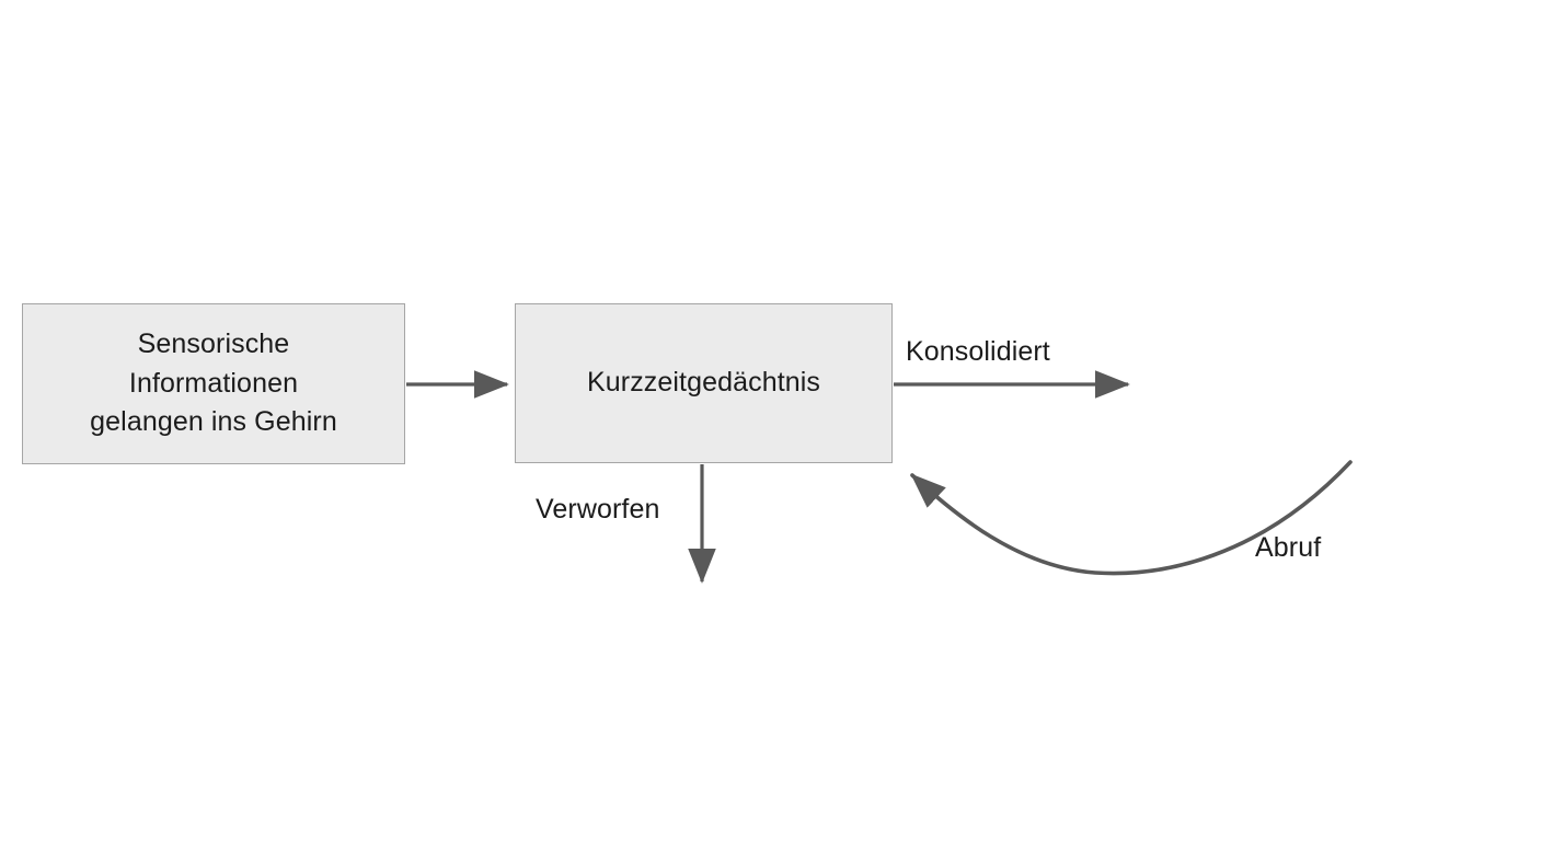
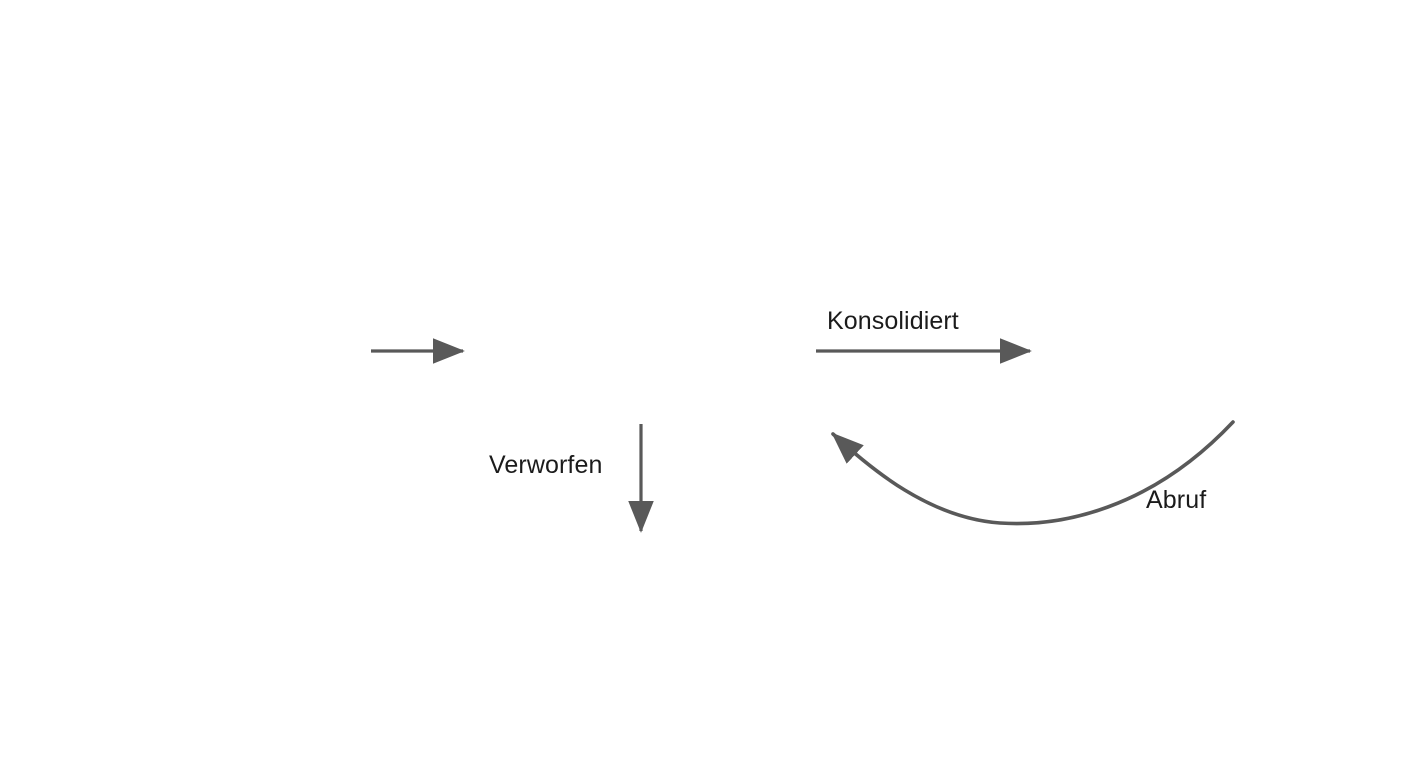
- Sensorische
- Informationen
- gelangen ins Gehirn
- Kurzzeitgedächtnis
  Konsolidiert
  Verworfen
  Abruf
